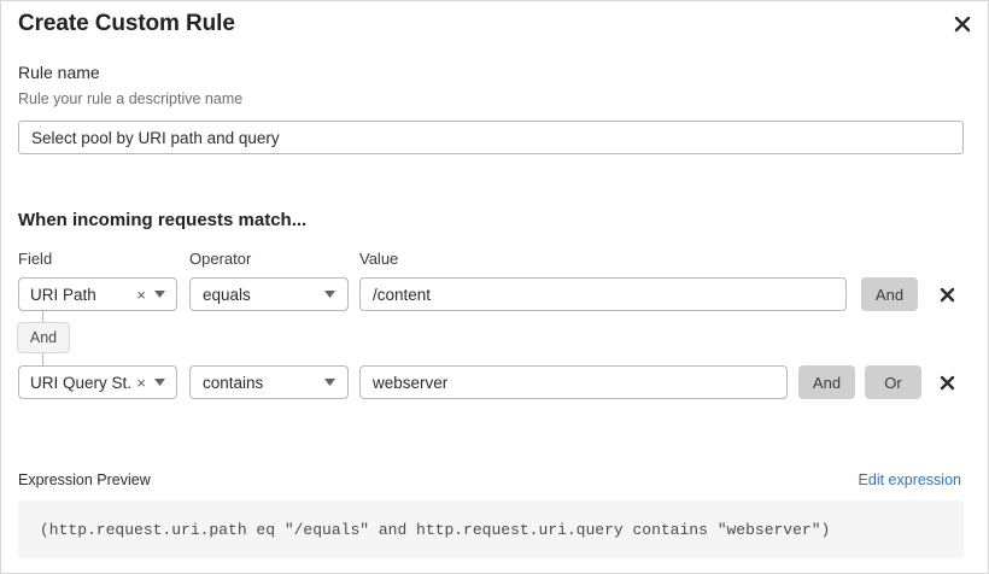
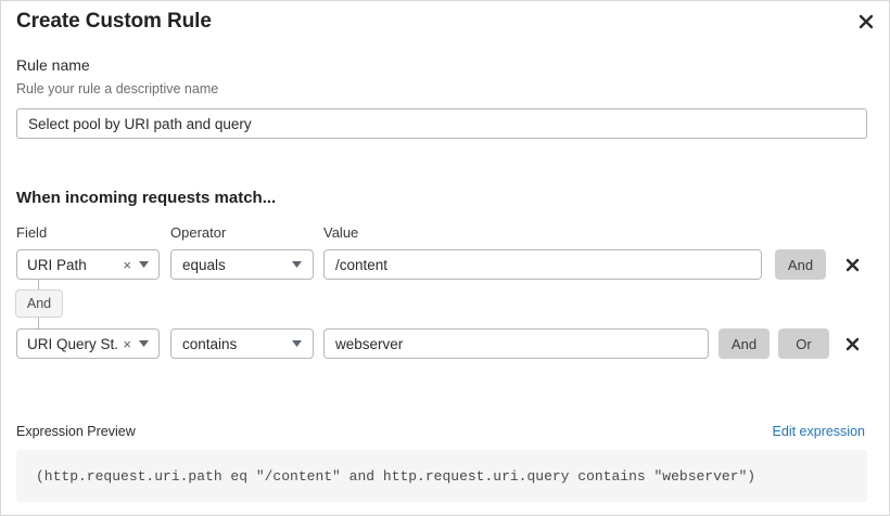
  Create Custom Rule
  Rule name
  Rule your rule a descriptive name
  Select pool by URI path and query
  When incoming requests match...
  Field
  Operator
  Value
  URI Path
  ×
  equals
  /content
  And
  And
  URI Query St.
  ×
  contains
  webserver
  And
  Or
  Expression Preview
  Edit expression
- (http.request.uri.path eq "/equals" and http.request.uri.query contains "webserver")
+ (http.request.uri.path eq "/content" and http.request.uri.query contains "webserver")
